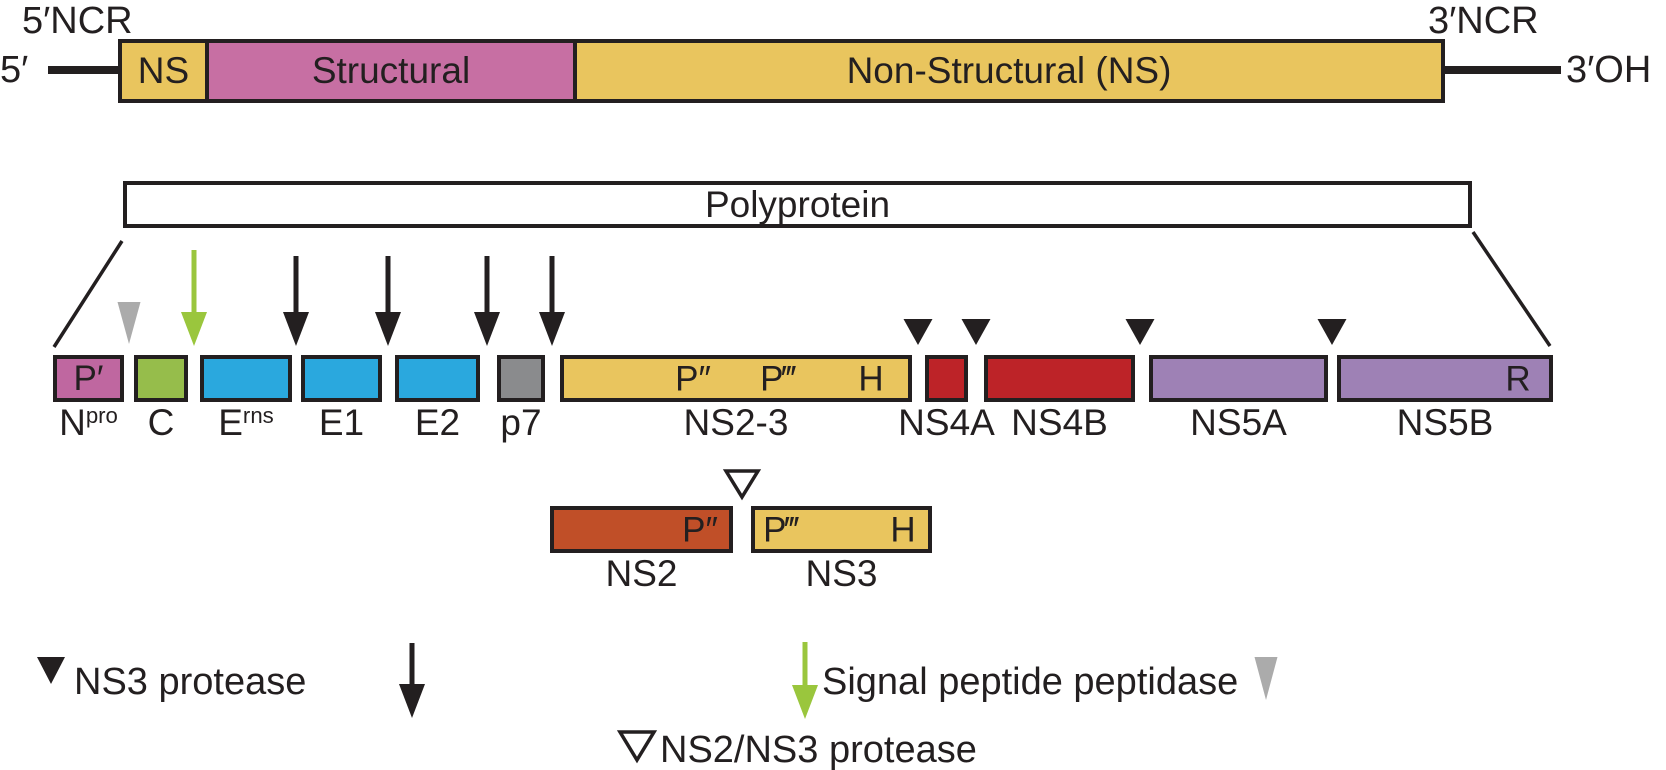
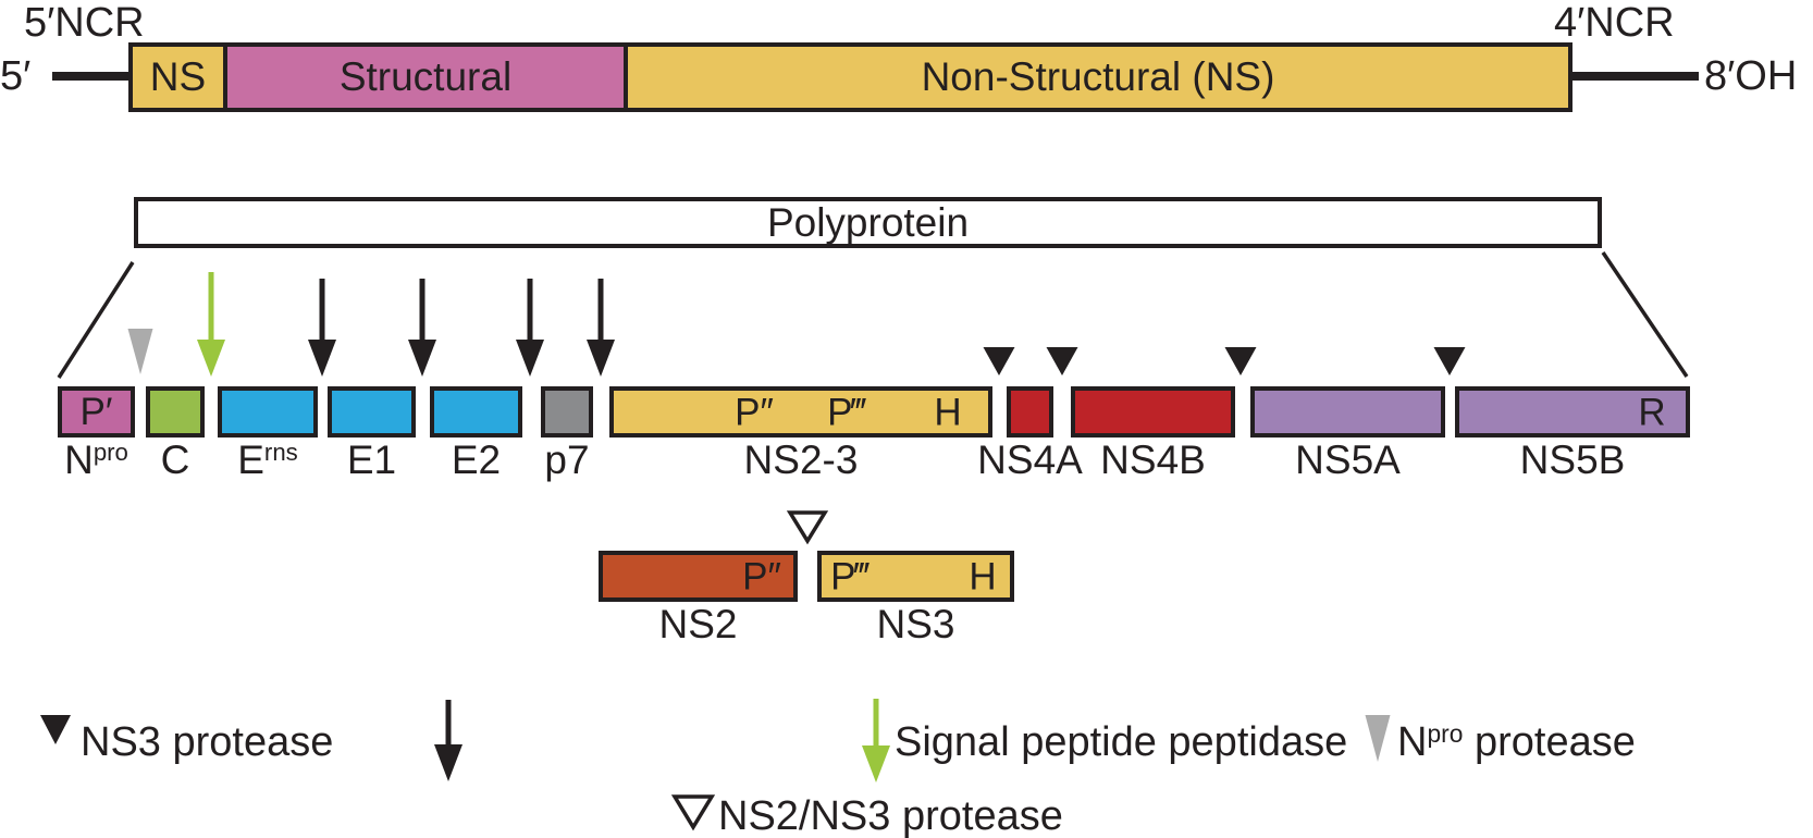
  5′NCR
- 3′NCR
+ 4′NCR
  5′
- 3′OH
+ 8′OH
  NS
  Structural
  Non-Structural (NS)
  Polyprotein
  P′
  Npro
  C
  Erns
  E1
  E2
  p7
  P″
  P‴
  H
  NS2-3
  NS4A
  NS4B
  NS5A
  R
  NS5B
  P″
  NS2
  P‴
  H
  NS3
  NS3 protease
  Signal peptide peptidase
+ Npro protease
  NS2/NS3 protease
